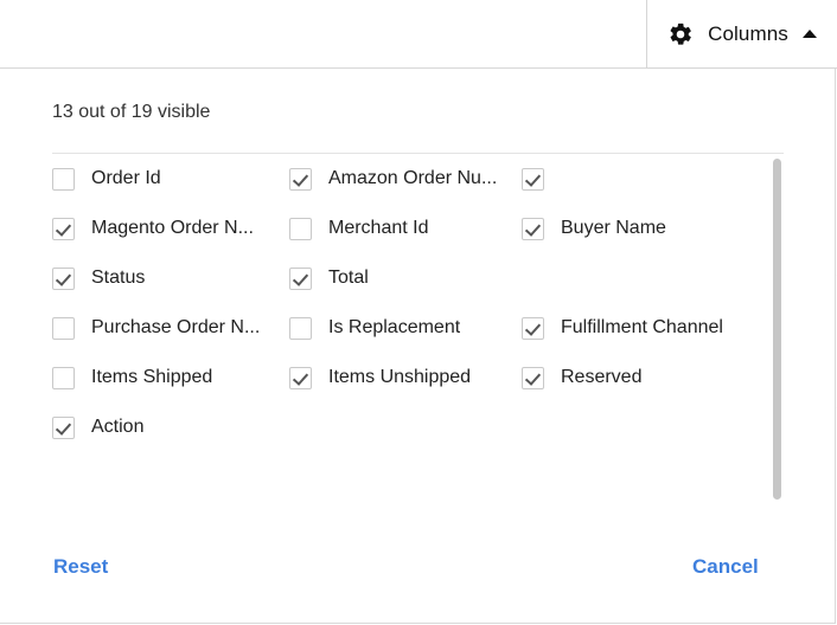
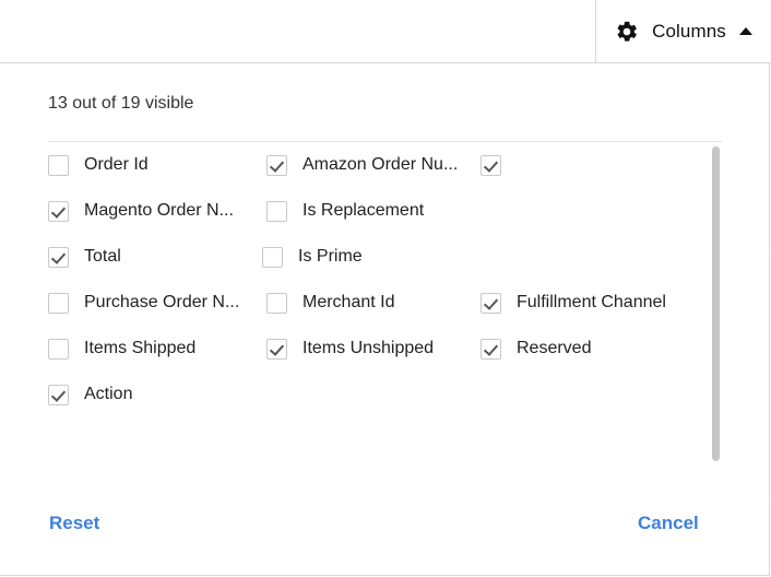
  Columns
  13 out of 19 visible
  Order Id
  Amazon Order Nu...
  Magento Order N...
- Merchant Id
+ Is Replacement
- Buyer Name
- Status
  Total
+ Is Prime
  Purchase Order N...
- Is Replacement
+ Merchant Id
  Fulfillment Channel
  Items Shipped
  Items Unshipped
  Reserved
  Action
  Reset
  Cancel
